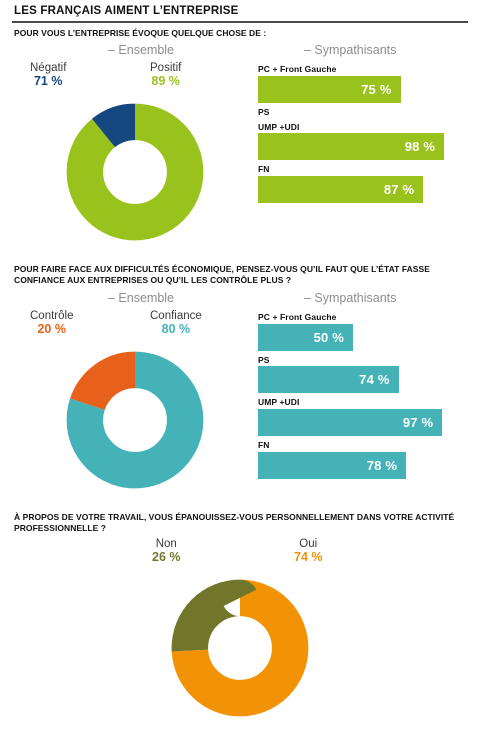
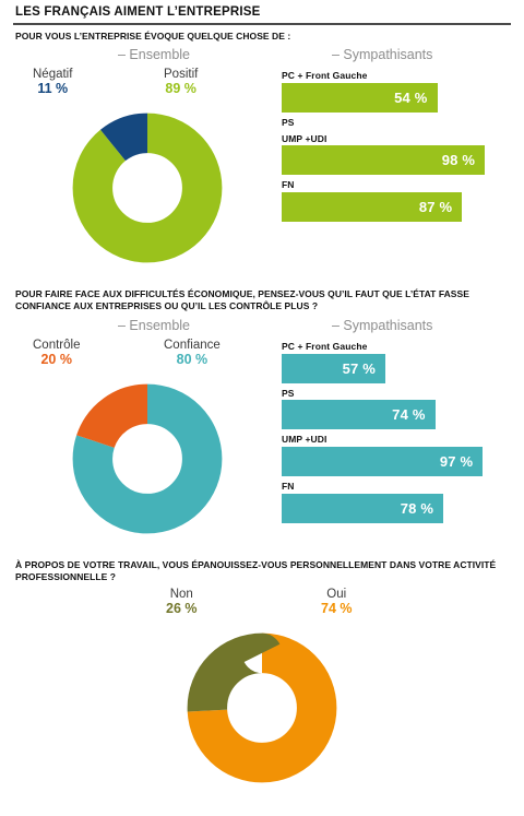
  LES FRANÇAIS AIMENT L’ENTREPRISE
  POUR VOUS L’ENTREPRISE ÉVOQUE QUELQUE CHOSE DE :
  – Ensemble
  – Sympathisants
  Négatif
- 71 %
+ 11 %
  Positif
  89 %
  PC + Front Gauche
- 75 %
+ 54 %
  PS
  UMP +UDI
  98 %
  FN
  87 %
  POUR FAIRE FACE AUX DIFFICULTÉS ÉCONOMIQUE, PENSEZ-VOUS QU’IL FAUT QUE L’ÉTAT FASSE CONFIANCE AUX ENTREPRISES OU QU’IL LES CONTRÔLE PLUS ?
  – Ensemble
  – Sympathisants
  Contrôle
  20 %
  Confiance
  80 %
  PC + Front Gauche
- 50 %
+ 57 %
  PS
  74 %
  UMP +UDI
  97 %
  FN
  78 %
  À PROPOS DE VOTRE TRAVAIL, VOUS ÉPANOUISSEZ-VOUS PERSONNELLEMENT DANS VOTRE ACTIVITÉ PROFESSIONNELLE ?
  Non
  26 %
  Oui
  74 %
